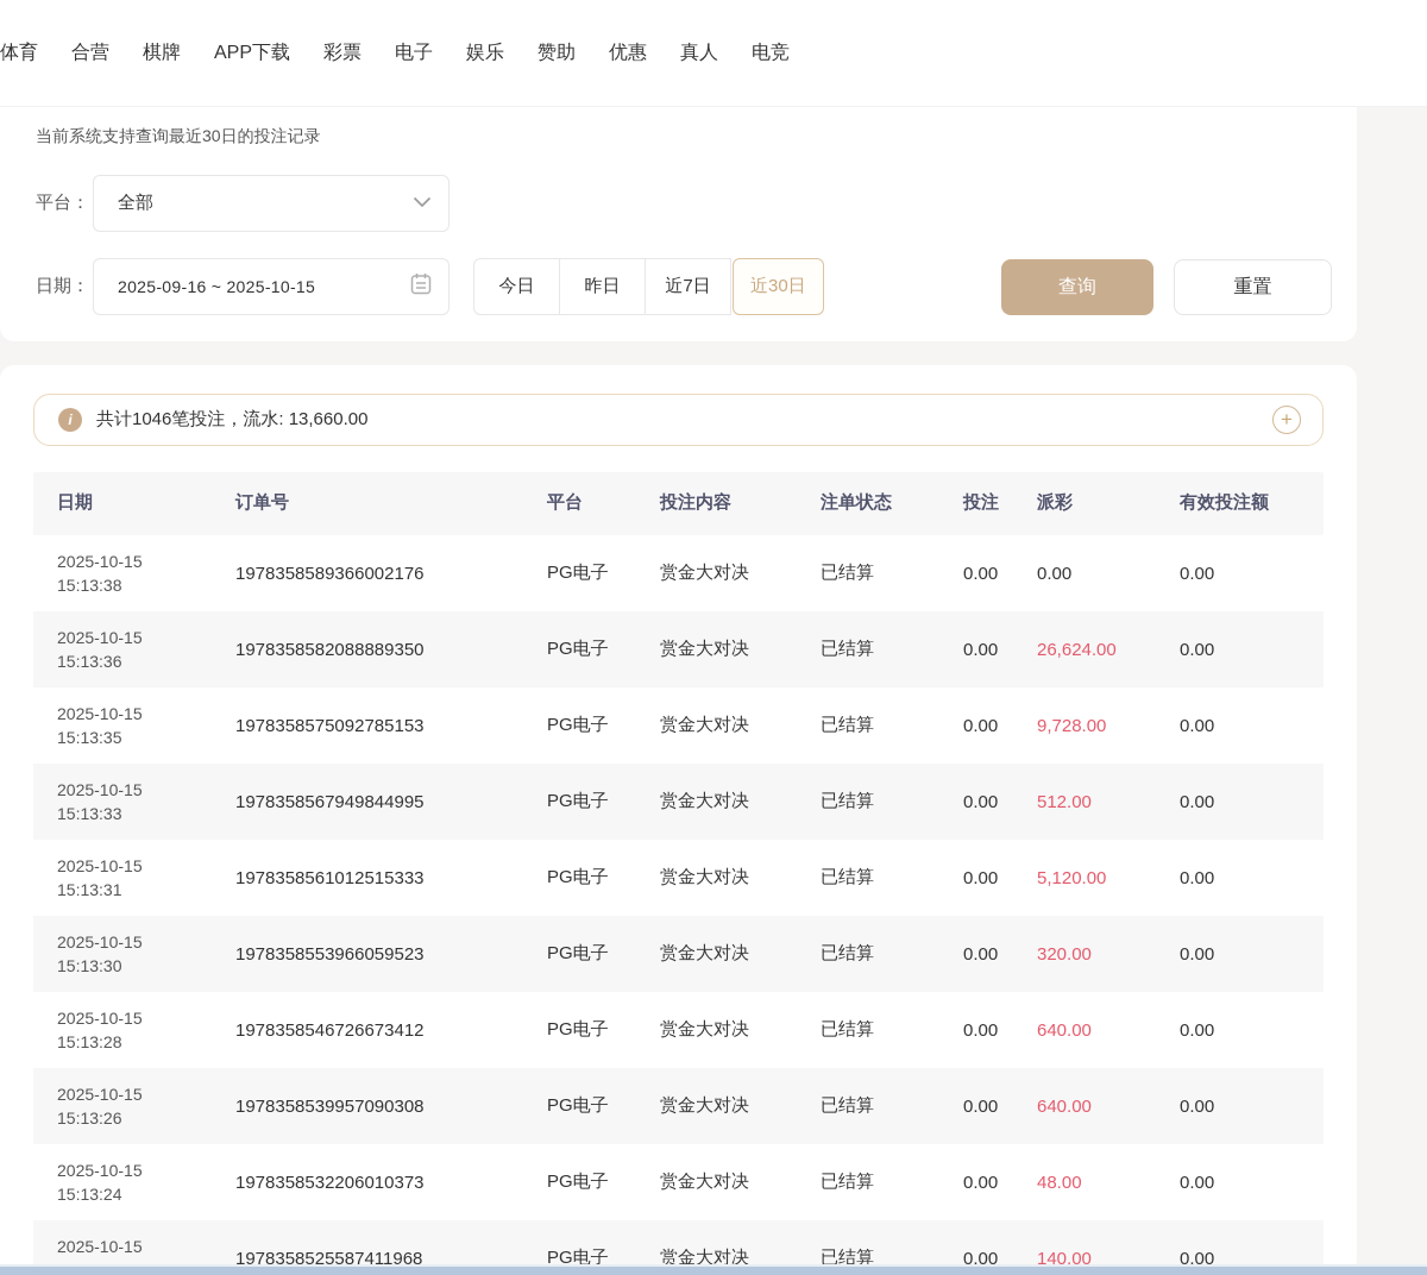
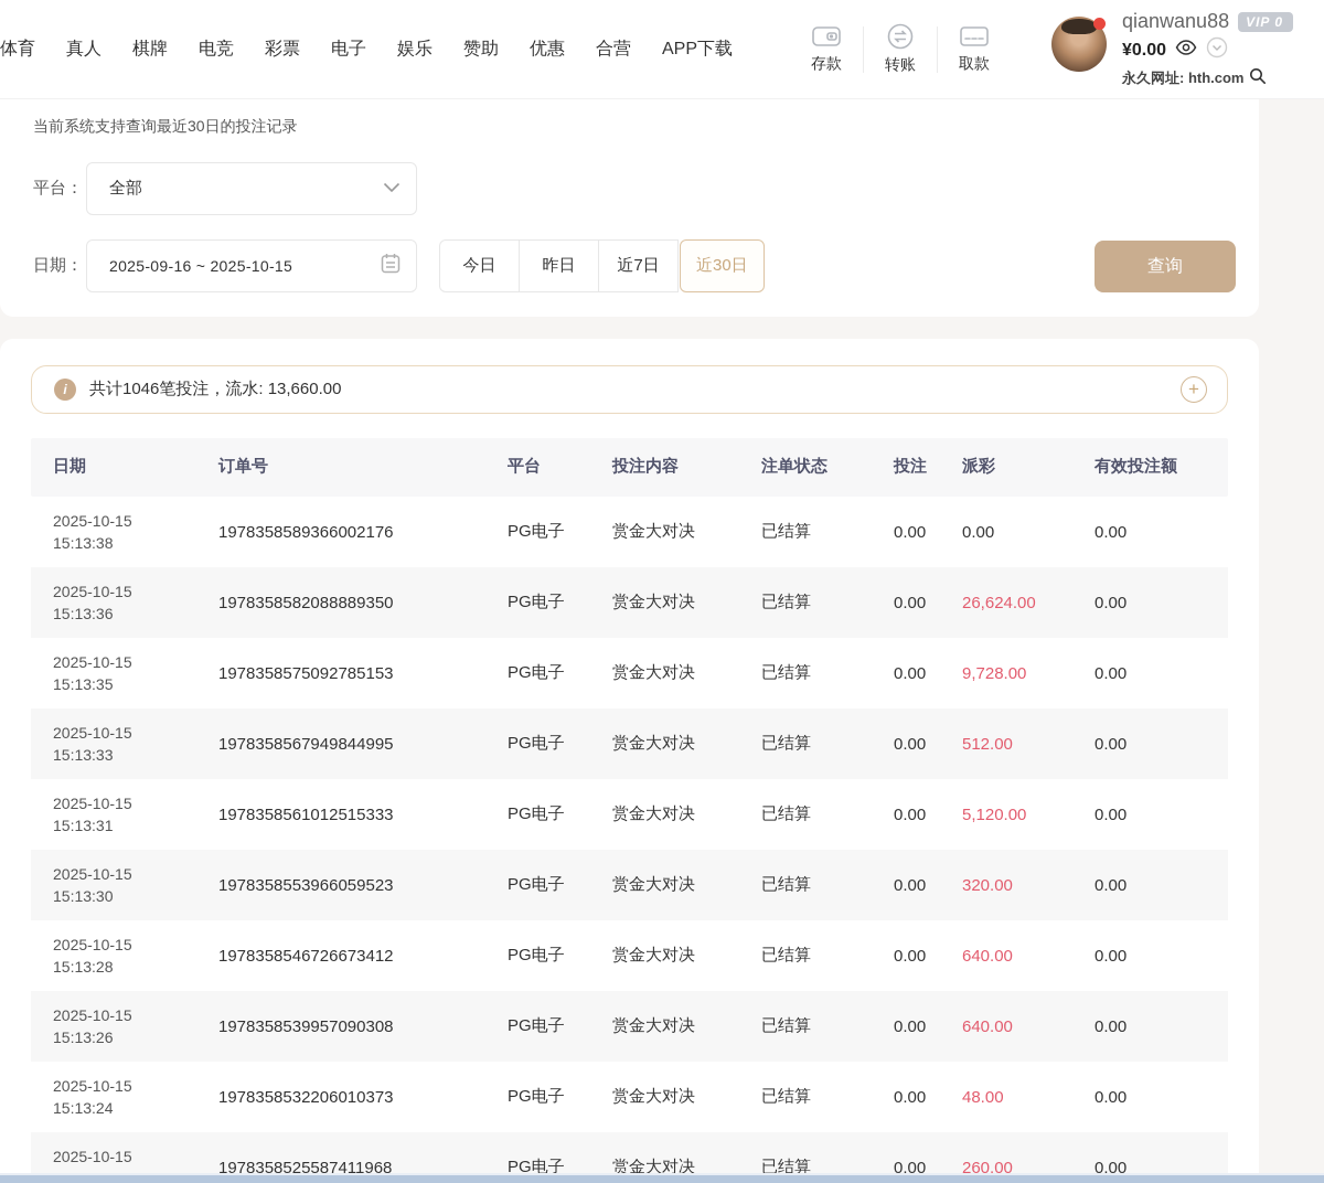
  体育
- 合营
+ 真人
  棋牌
- APP下载
+ 电竞
  彩票
  电子
  娱乐
  赞助
  优惠
- 真人
+ 合营
- 电竞
+ APP下载
+ 存款
+ 转账
+ 取款
+ qianwanu88
+ VIP 0
+ ¥0.00
+ 永久网址: hth.com
  当前系统支持查询最近30日的投注记录
  平台：
  全部
  日期：
  2025-09-16 ~ 2025-10-15
  今日
  昨日
  近7日
  近30日
  查询
- 重置
  i
  共计1046笔投注，流水: 13,660.00
  +
  日期
  订单号
  平台
  投注内容
  注单状态
  投注
  派彩
  有效投注额
  2025-10-15
  15:13:38
  1978358589366002176
  PG电子
  赏金大对决
  已结算
  0.00
  0.00
  0.00
  2025-10-15
  15:13:36
  1978358582088889350
  PG电子
  赏金大对决
  已结算
  0.00
  26,624.00
  0.00
  2025-10-15
  15:13:35
  1978358575092785153
  PG电子
  赏金大对决
  已结算
  0.00
  9,728.00
  0.00
  2025-10-15
  15:13:33
  1978358567949844995
  PG电子
  赏金大对决
  已结算
  0.00
  512.00
  0.00
  2025-10-15
  15:13:31
  1978358561012515333
  PG电子
  赏金大对决
  已结算
  0.00
  5,120.00
  0.00
  2025-10-15
  15:13:30
  1978358553966059523
  PG电子
  赏金大对决
  已结算
  0.00
  320.00
  0.00
  2025-10-15
  15:13:28
  1978358546726673412
  PG电子
  赏金大对决
  已结算
  0.00
  640.00
  0.00
  2025-10-15
  15:13:26
  1978358539957090308
  PG电子
  赏金大对决
  已结算
  0.00
  640.00
  0.00
  2025-10-15
  15:13:24
  1978358532206010373
  PG电子
  赏金大对决
  已结算
  0.00
  48.00
  0.00
  2025-10-15
  1978358525587411968
  PG电子
  赏金大对决
  已结算
  0.00
- 140.00
+ 260.00
  0.00
